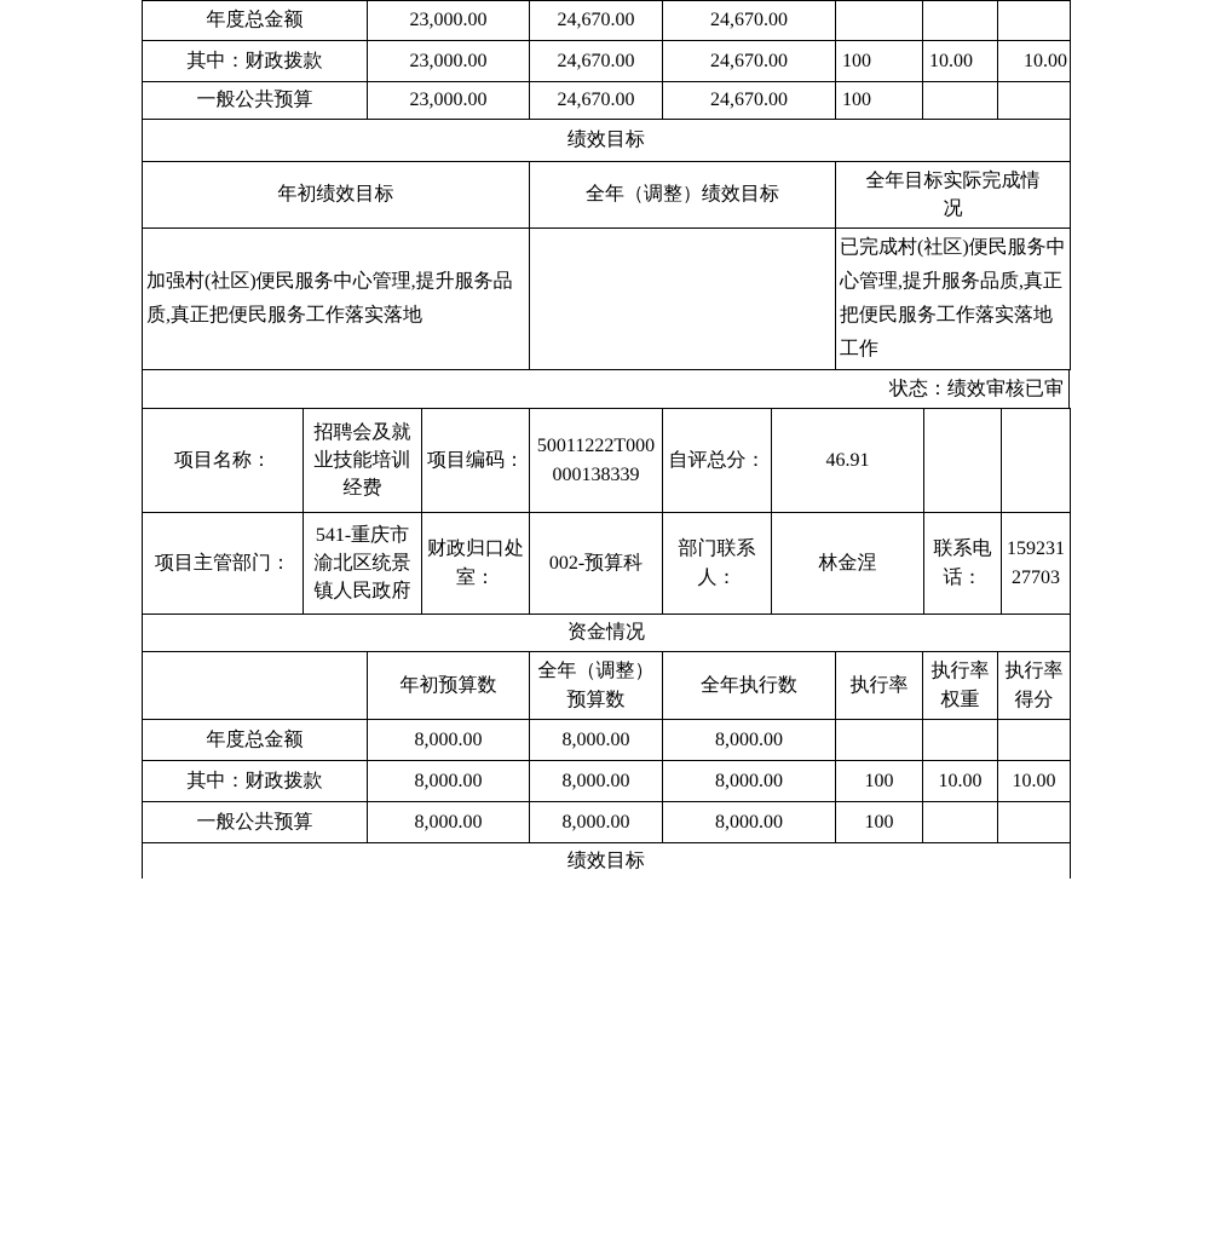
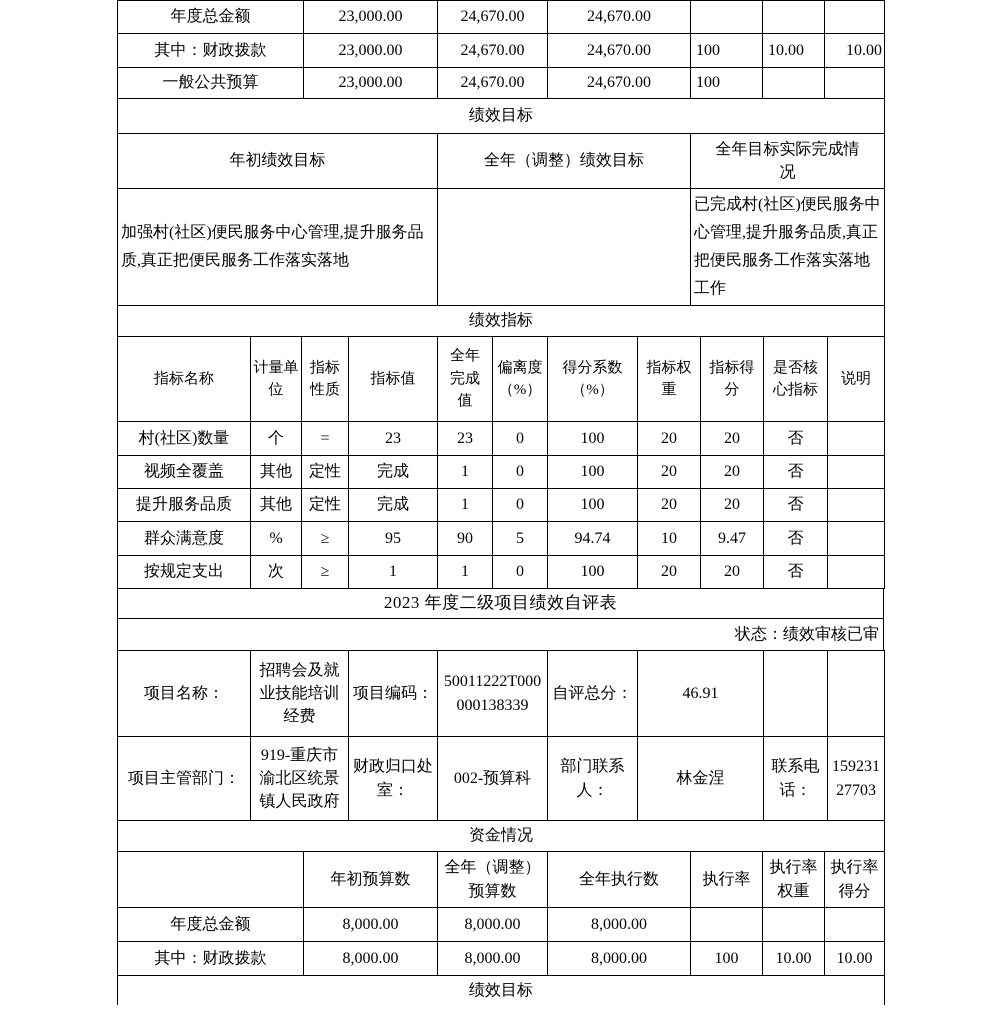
  年度总金额	23,000.00	24,670.00	24,670.00
  其中：财政拨款	23,000.00	24,670.00	24,670.00	100	10.00	10.00
  一般公共预算	23,000.00	24,670.00	24,670.00	100
  绩效目标
  年初绩效目标	全年（调整）绩效目标	全年目标实际完成情况
  加强村(社区)便民服务中心管理,提升服务品质,真正把便民服务工作落实落地		已完成村(社区)便民服务中心管理,提升服务品质,真正把便民服务工作落实落地工作
+ 绩效指标
+ 指标名称	计量单位	指标性质	指标值	全年完成值	偏离度（%）	得分系数（%）	指标权重	指标得分	是否核心指标	说明
+ 村(社区)数量	个	=	23	23	0	100	20	20	否
+ 视频全覆盖	其他	定性	完成	1	0	100	20	20	否
+ 提升服务品质	其他	定性	完成	1	0	100	20	20	否
+ 群众满意度	%	≥	95	90	5	94.74	10	9.47	否
+ 按规定支出	次	≥	1	1	0	100	20	20	否
+ 2023 年度二级项目绩效自评表
  状态：绩效审核已审
  项目名称：	招聘会及就业技能培训经费	项目编码：	50011222T000000138339	自评总分：	46.91
- 项目主管部门：	541-重庆市渝北区统景镇人民政府	财政归口处室：	002-预算科	部门联系人：	林金涅	联系电话：	15923127703
+ 项目主管部门：	919-重庆市渝北区统景镇人民政府	财政归口处室：	002-预算科	部门联系人：	林金涅	联系电话：	15923127703
  资金情况
  	年初预算数	全年（调整）预算数	全年执行数	执行率	执行率权重	执行率得分
  年度总金额	8,000.00	8,000.00	8,000.00
  其中：财政拨款	8,000.00	8,000.00	8,000.00	100	10.00	10.00
- 一般公共预算	8,000.00	8,000.00	8,000.00	100
  绩效目标
